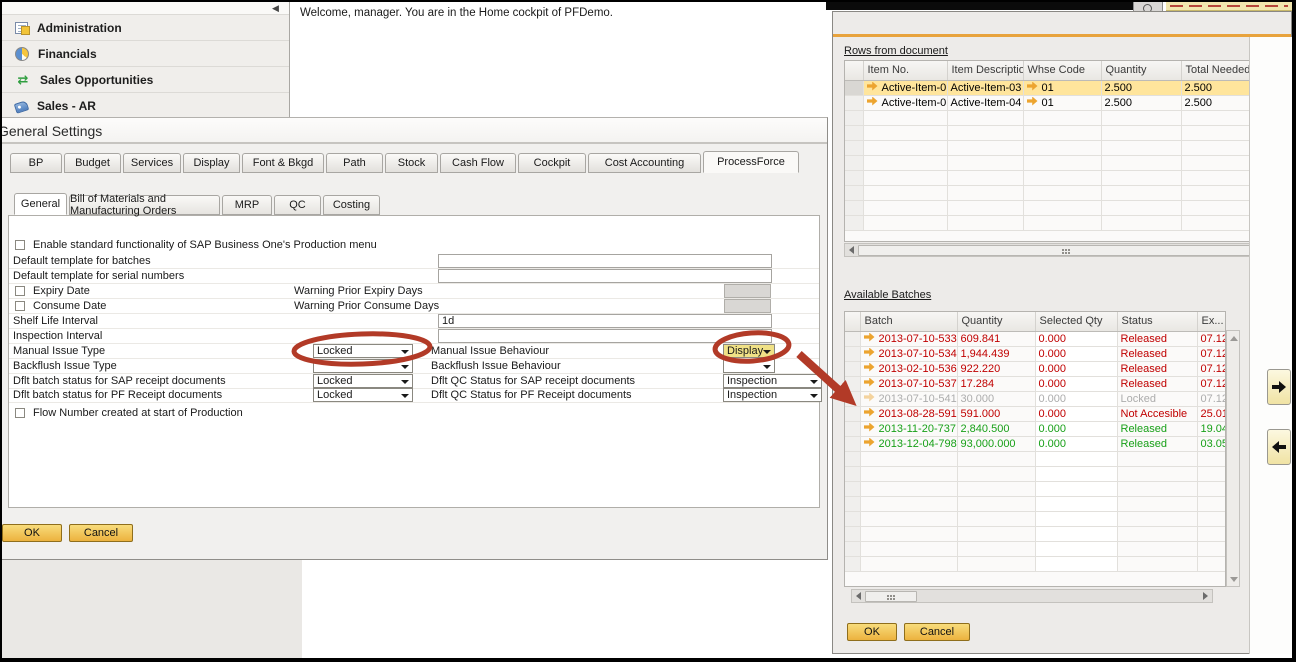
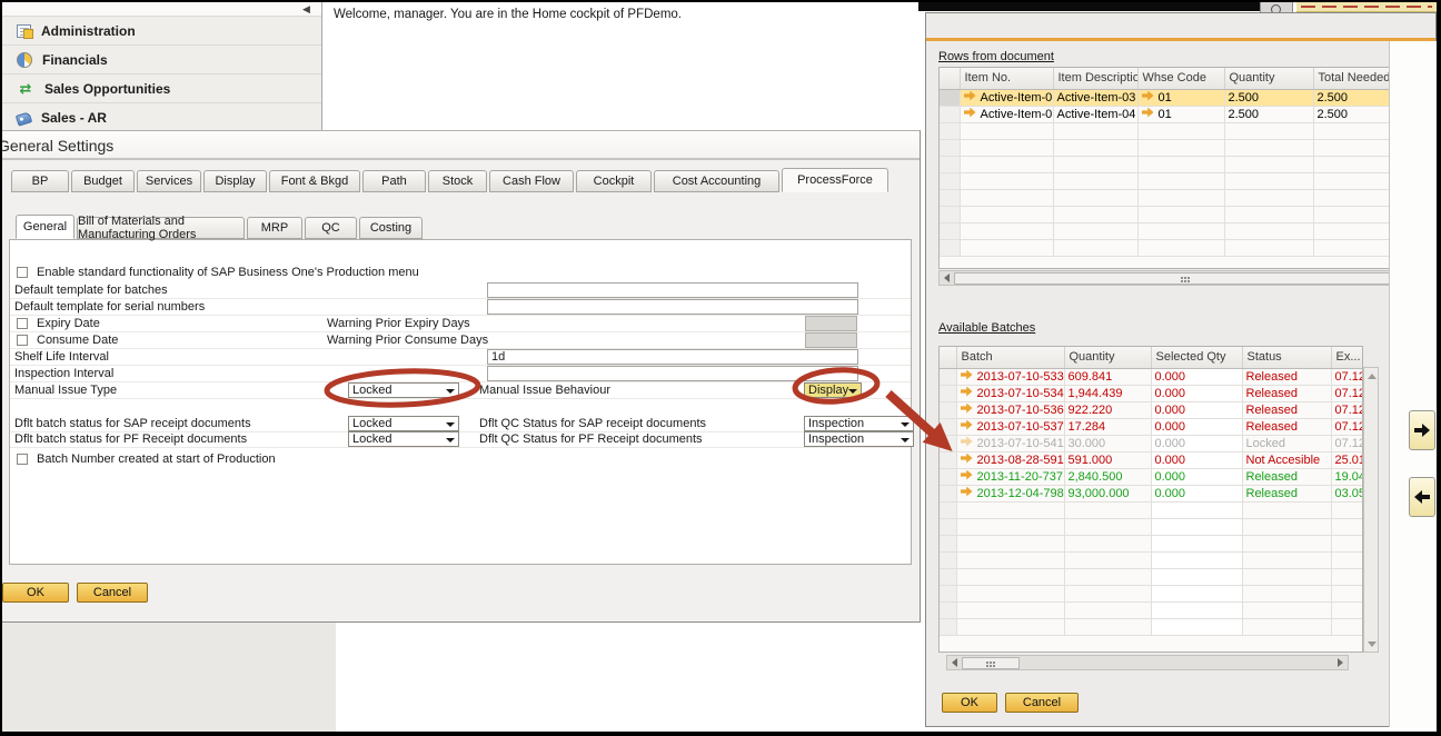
  Administration
  Financials
  ⇄
  Sales Opportunities
  Sales - AR
  ◀
  Welcome, manager. You are in the Home cockpit of PFDemo.
  General Settings
  BP
  Budget
  Services
  Display
  Font & Bkgd
  Path
  Stock
  Cash Flow
  Cockpit
  Cost Accounting
  ProcessForce
  General
  Bill of Materials and Manufacturing Orders
  MRP
  QC
  Costing
  Enable standard functionality of SAP Business One's Production menu
  Default template for batches
  Default template for serial numbers
  Expiry Date
  Warning Prior Expiry Days
  Consume Date
  Warning Prior Consume Days
  Shelf Life Interval
  1d
  Inspection Interval
  Manual Issue Type
  Locked
  Manual Issue Behaviour
  Display
- Backflush Issue Type
- Backflush Issue Behaviour
  Dflt batch status for SAP receipt documents
  Locked
  Dflt QC Status for SAP receipt documents
  Inspection
  Dflt batch status for PF Receipt documents
  Locked
  Dflt QC Status for PF Receipt documents
  Inspection
- Flow Number created at start of Production
+ Batch Number created at start of Production
  OK
  Cancel
  Rows from document
  	Item No.	Item Descriptio	Whse Code	Quantity	Total Needed
  	Active-Item-0	Active-Item-03	01	2.500	2.500
  	Active-Item-0	Active-Item-04	01	2.500	2.500
  Available Batches
  	Batch	Quantity	Selected Qty	Status	Ex...
  	2013-07-10-533	609.841	0.000	Released	07.12
  	2013-07-10-534	1,944.439	0.000	Released	07.12
- 	2013-02-10-536	922.220	0.000	Released	07.12
+ 	2013-07-10-536	922.220	0.000	Released	07.12
  	2013-07-10-537	17.284	0.000	Released	07.12
  	2013-07-10-541	30.000	0.000	Locked	07.12
  	2013-08-28-591	591.000	0.000	Not Accesible	25.01
  	2013-11-20-737	2,840.500	0.000	Released	19.04
  	2013-12-04-798	93,000.000	0.000	Released	03.05
  OK
  Cancel
